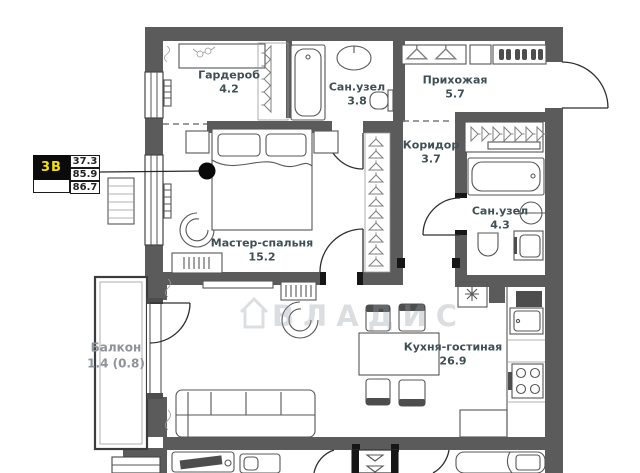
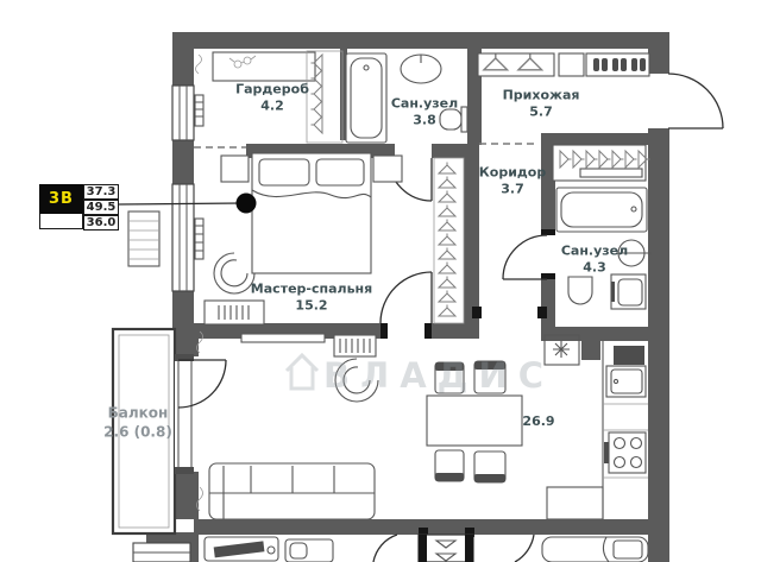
  Гардероб
  4.2
  Сан.узел
  3.8
  Прихожая
  5.7
  Коридор
  3.7
  Сан.узел
  4.3
  Мастер-спальня
  15.2
- Кухня-гостиная
  26.9
  Балкон
- 1.4 (0.8)
+ 2.6 (0.8)
  3В
  37.3
- 85.9
+ 49.5
- 86.7
+ 36.0
  ВЛАДИС
